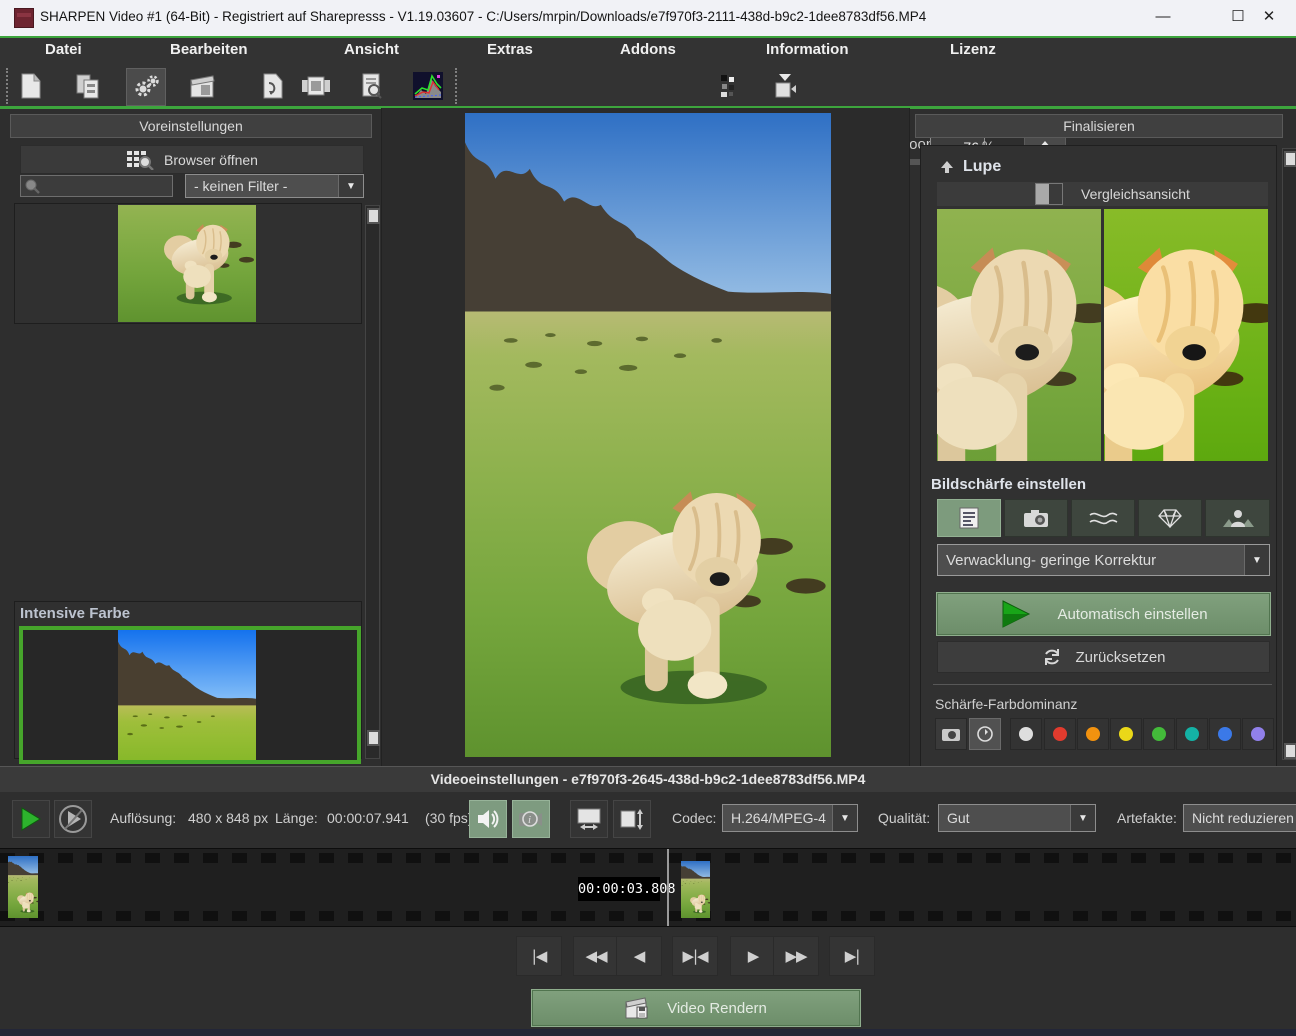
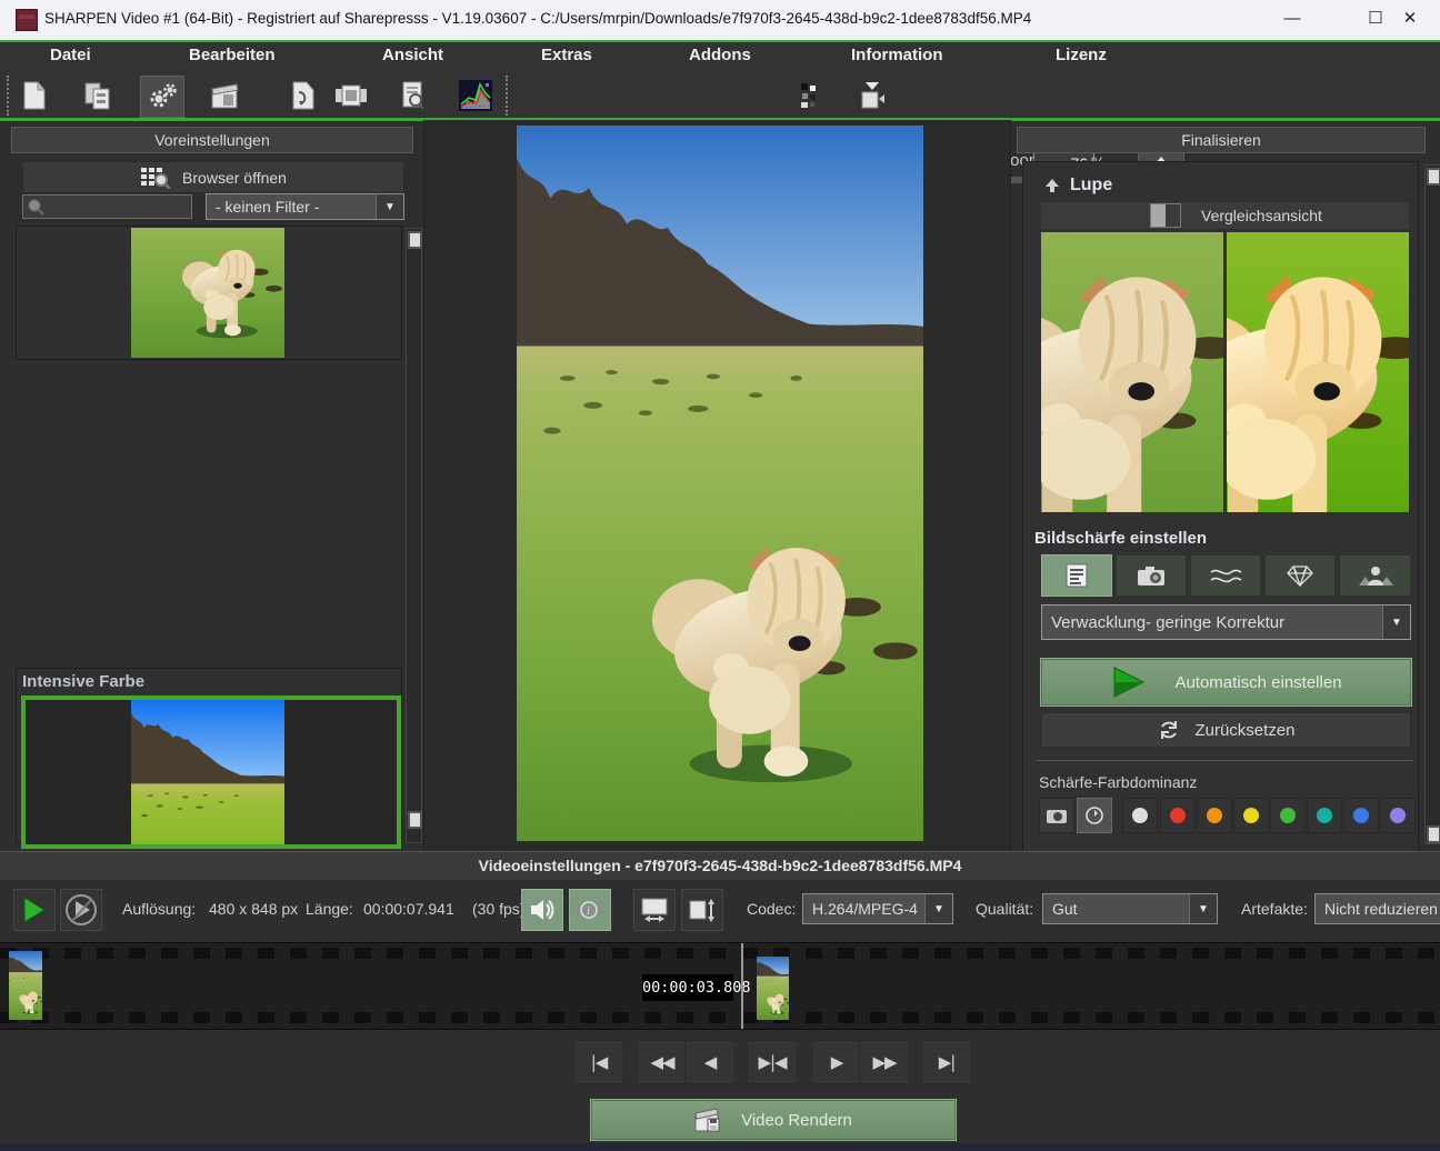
- SHARPEN Video #1 (64-Bit) - Registriert auf Sharepresss - V1.19.03607 - C:/Users/mrpin/Downloads/e7f970f3-2111-438d-b9c2-1dee8783df56.MP4
+ SHARPEN Video #1 (64-Bit) - Registriert auf Sharepresss - V1.19.03607 - C:/Users/mrpin/Downloads/e7f970f3-2645-438d-b9c2-1dee8783df56.MP4
  —
  ☐
  ✕
  Datei
  Bearbeiten
  Ansicht
  Extras
  Addons
  Information
  Lizenz
  Voreinstellungen
  Browser öffnen
  - keinen Filter -
  ▼
  Intensive Farbe
  Finalisieren
  Lupe
  Vergleichsansicht
  Bildschärfe einstellen
  Verwacklung- geringe Korrektur
  ▼
  Automatisch einstellen
  Zurücksetzen
  Schärfe-Farbdominanz
  Videoeinstellungen - e7f970f3-2645-438d-b9c2-1dee8783df56.MP4
  Auflösung:
  480 x 848 px
  Länge:
  00:00:07.941
  (30 fps
  i
  Codec:
  H.264/MPEG-4
  ▼
  Qualität:
  Gut
  ▼
  Artefakte:
  Nicht reduzieren
  00:00:03.808
  |◀
  ◀◀
  ◀
  ▶|◀
  ▶
  ▶▶
  ▶|
  Video Rendern
